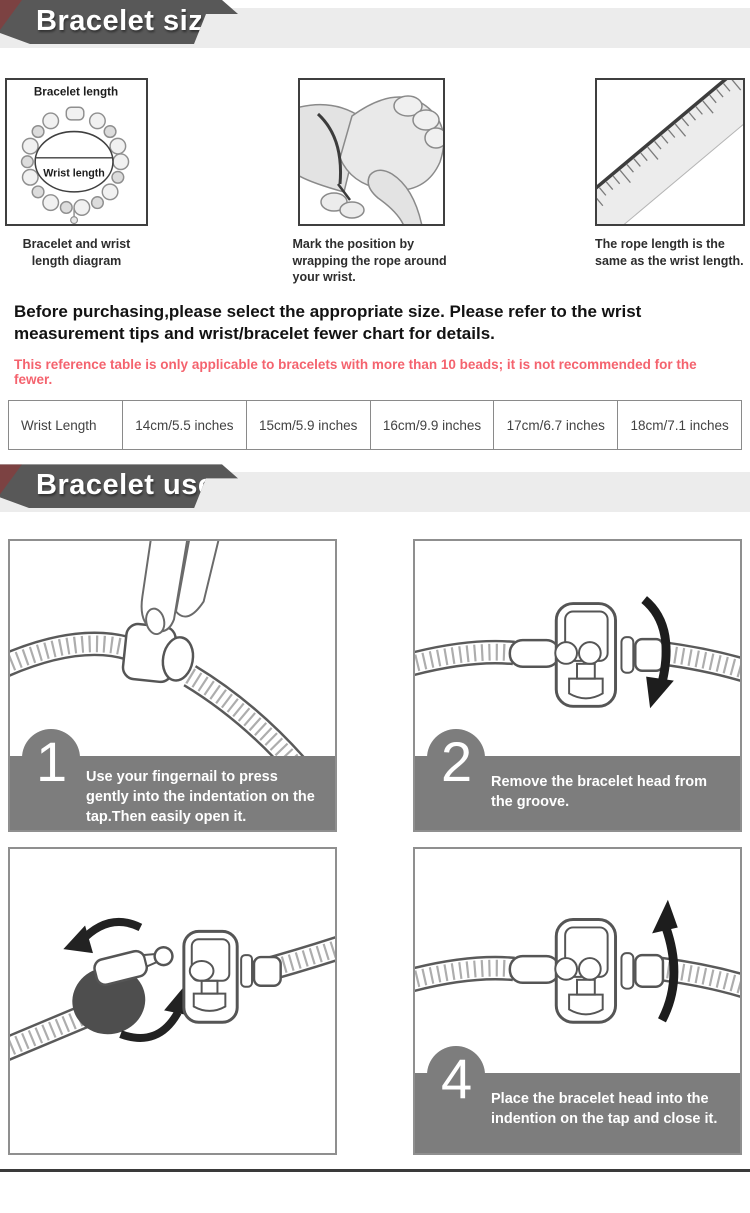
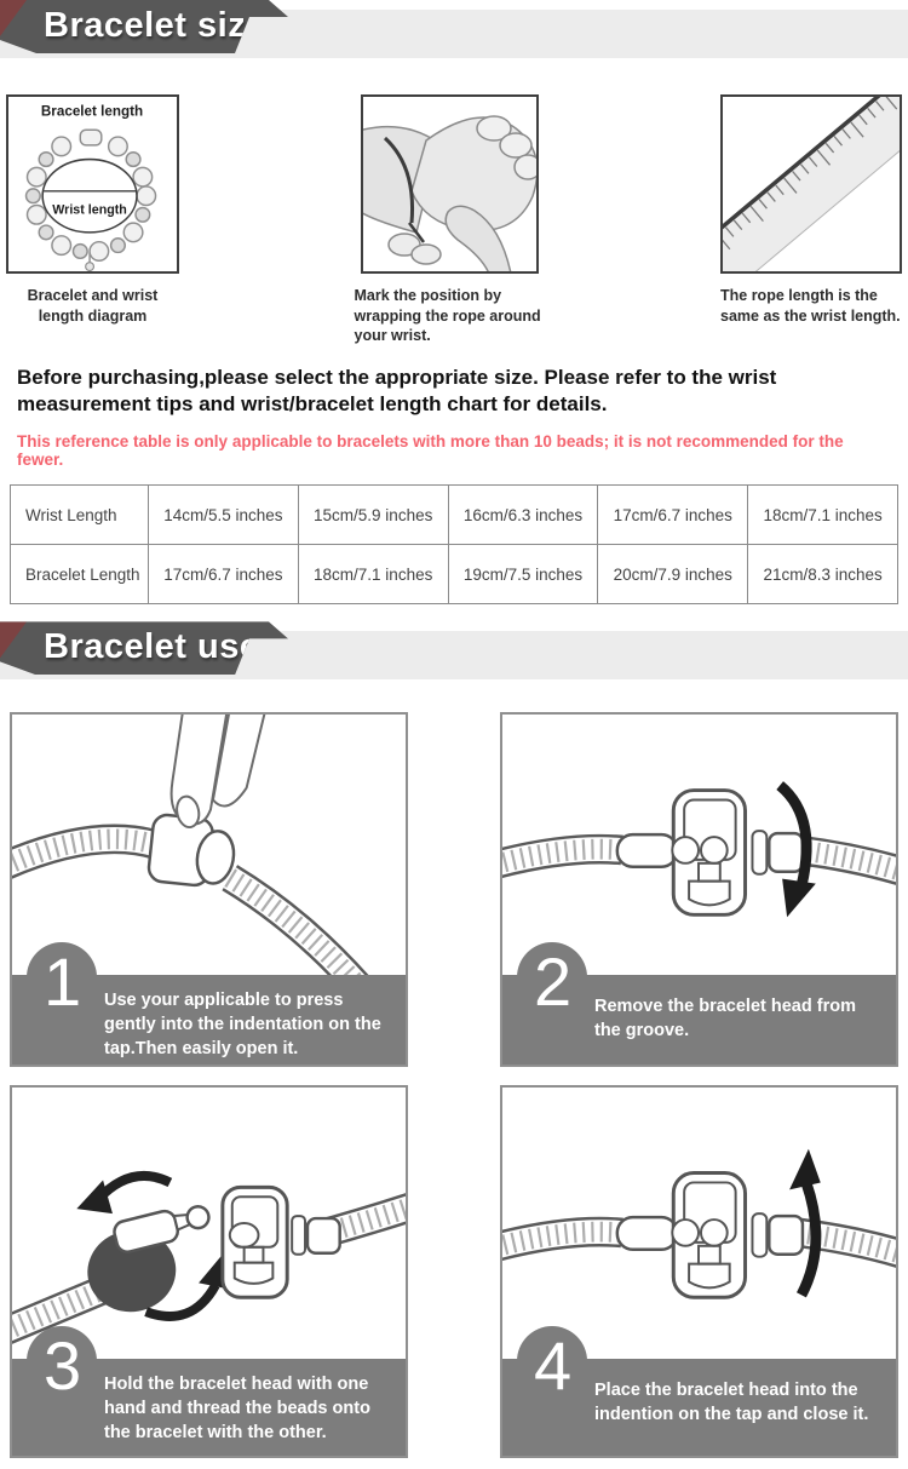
  Bracelet siz
  Bracelet length
  Wrist length
  Bracelet and wrist length diagram
  Mark the position by wrapping the rope around your wrist.
  The rope length is the same as the wrist length.
- Before purchasing,please select the appropriate size. Please refer to the wrist measurement tips and wrist/bracelet fewer chart for details.
+ Before purchasing,please select the appropriate size. Please refer to the wrist measurement tips and wrist/bracelet length chart for details.
  This reference table is only applicable to bracelets with more than 10 beads; it is not recommended for the fewer.
- Wrist Length	14cm/5.5 inches	15cm/5.9 inches	16cm/9.9 inches	17cm/6.7 inches	18cm/7.1 inches
+ Wrist Length	14cm/5.5 inches	15cm/5.9 inches	16cm/6.3 inches	17cm/6.7 inches	18cm/7.1 inches
+ Bracelet Length	17cm/6.7 inches	18cm/7.1 inches	19cm/7.5 inches	20cm/7.9 inches	21cm/8.3 inches
  Bracelet us
  1
- Use your fingernail to press gently into the indentation on the tap.Then easily open it.
+ Use your applicable to press gently into the indentation on the tap.Then easily open it.
  2
  Remove the bracelet head from the groove.
+ 3
+ Hold the bracelet head with one hand and thread the beads onto the bracelet with the other.
  4
  Place the bracelet head into the indention on the tap and close it.
